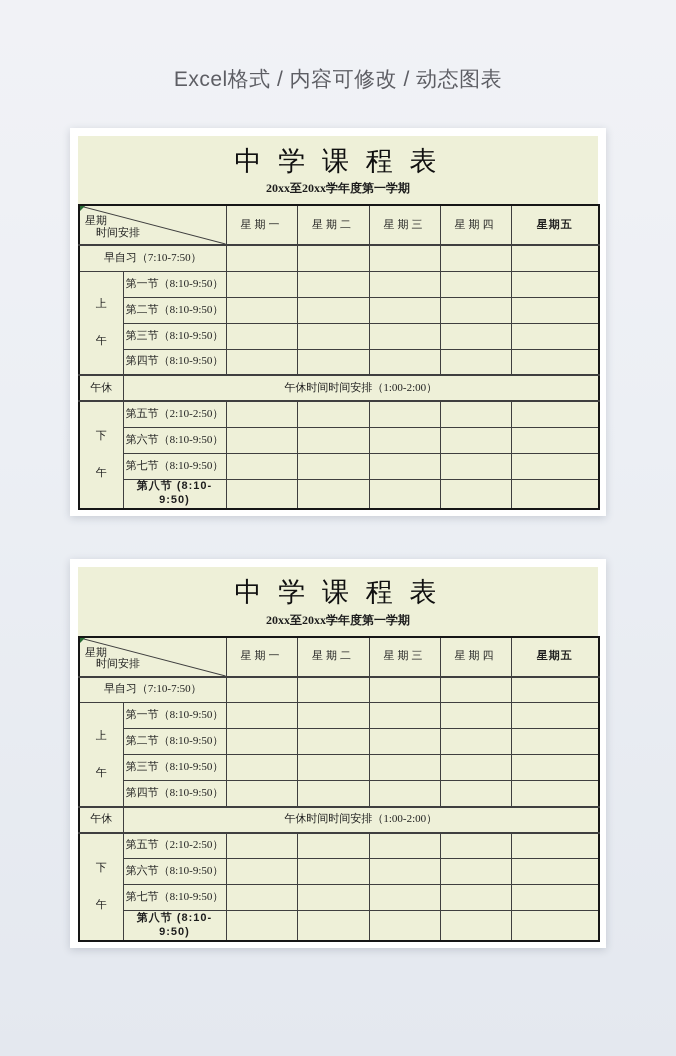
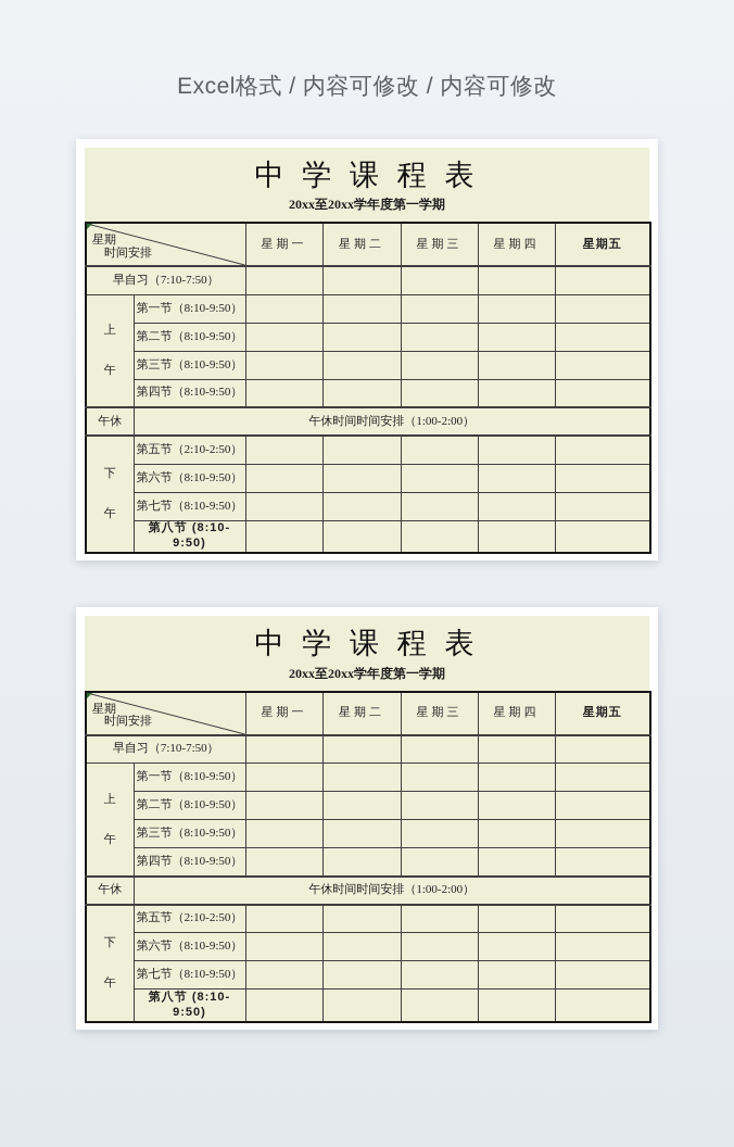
- Excel格式 / 内容可修改 / 动态图表
+ Excel格式 / 内容可修改 / 内容可修改
  中 学 课 程 表
  20xx至20xx学年度第一学期
  星期时间安排	星期一	星期二	星期三	星期四	星期五
  早自习（7:10-7:50）
  上午	第一节（8:10-9:50）
  第二节（8:10-9:50）
  第三节（8:10-9:50）
  第四节（8:10-9:50）
  午休	午休时间时间安排（1:00-2:00）
  下午	第五节（2:10-2:50）
  第六节（8:10-9:50）
  第七节（8:10-9:50）
  第八节 (8:10-9:50)
  中 学 课 程 表
  20xx至20xx学年度第一学期
  星期时间安排	星期一	星期二	星期三	星期四	星期五
  早自习（7:10-7:50）
  上午	第一节（8:10-9:50）
  第二节（8:10-9:50）
  第三节（8:10-9:50）
  第四节（8:10-9:50）
  午休	午休时间时间安排（1:00-2:00）
  下午	第五节（2:10-2:50）
  第六节（8:10-9:50）
  第七节（8:10-9:50）
  第八节 (8:10-9:50)
